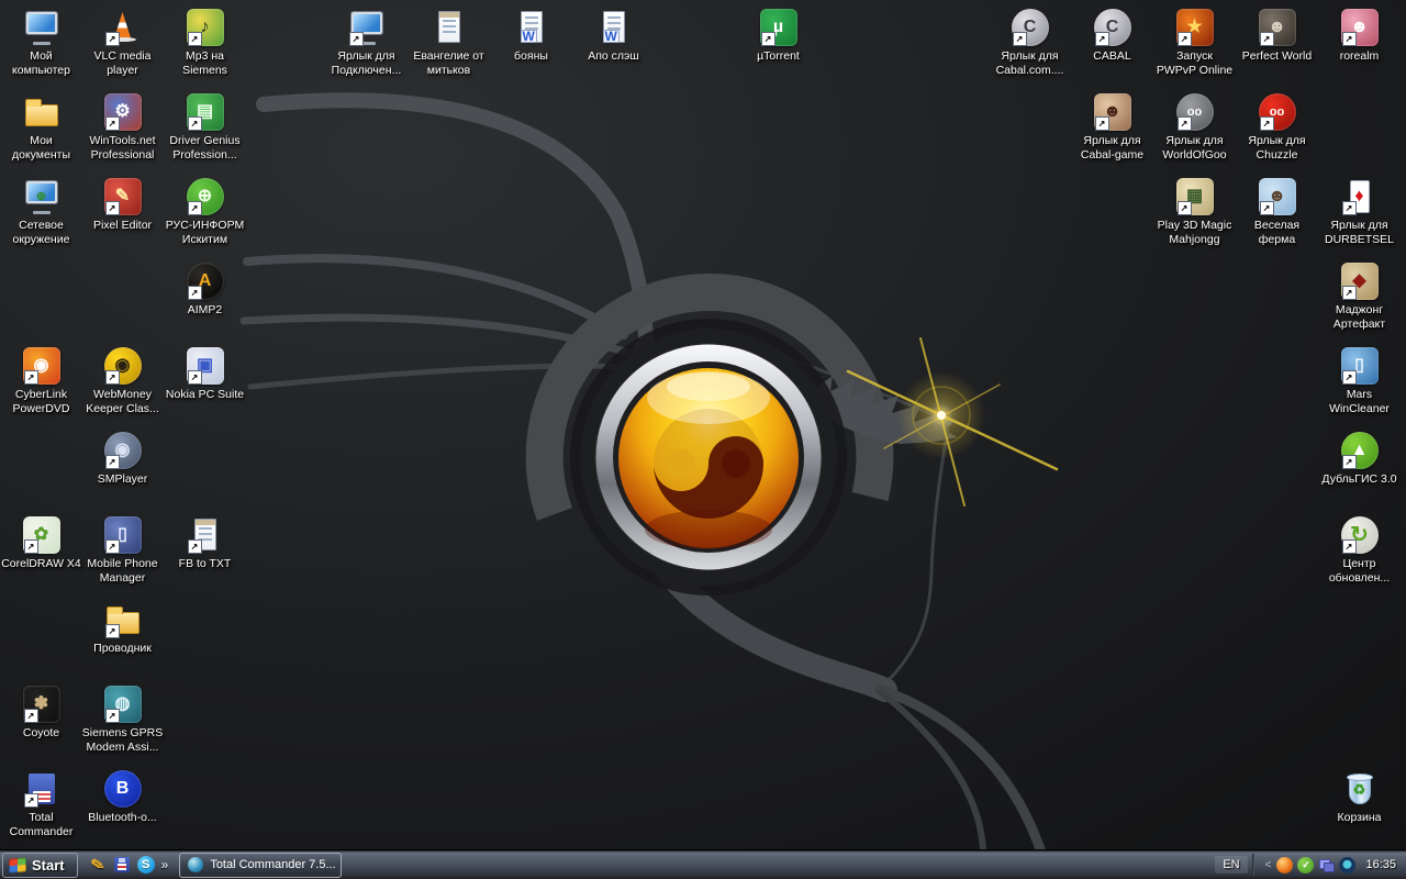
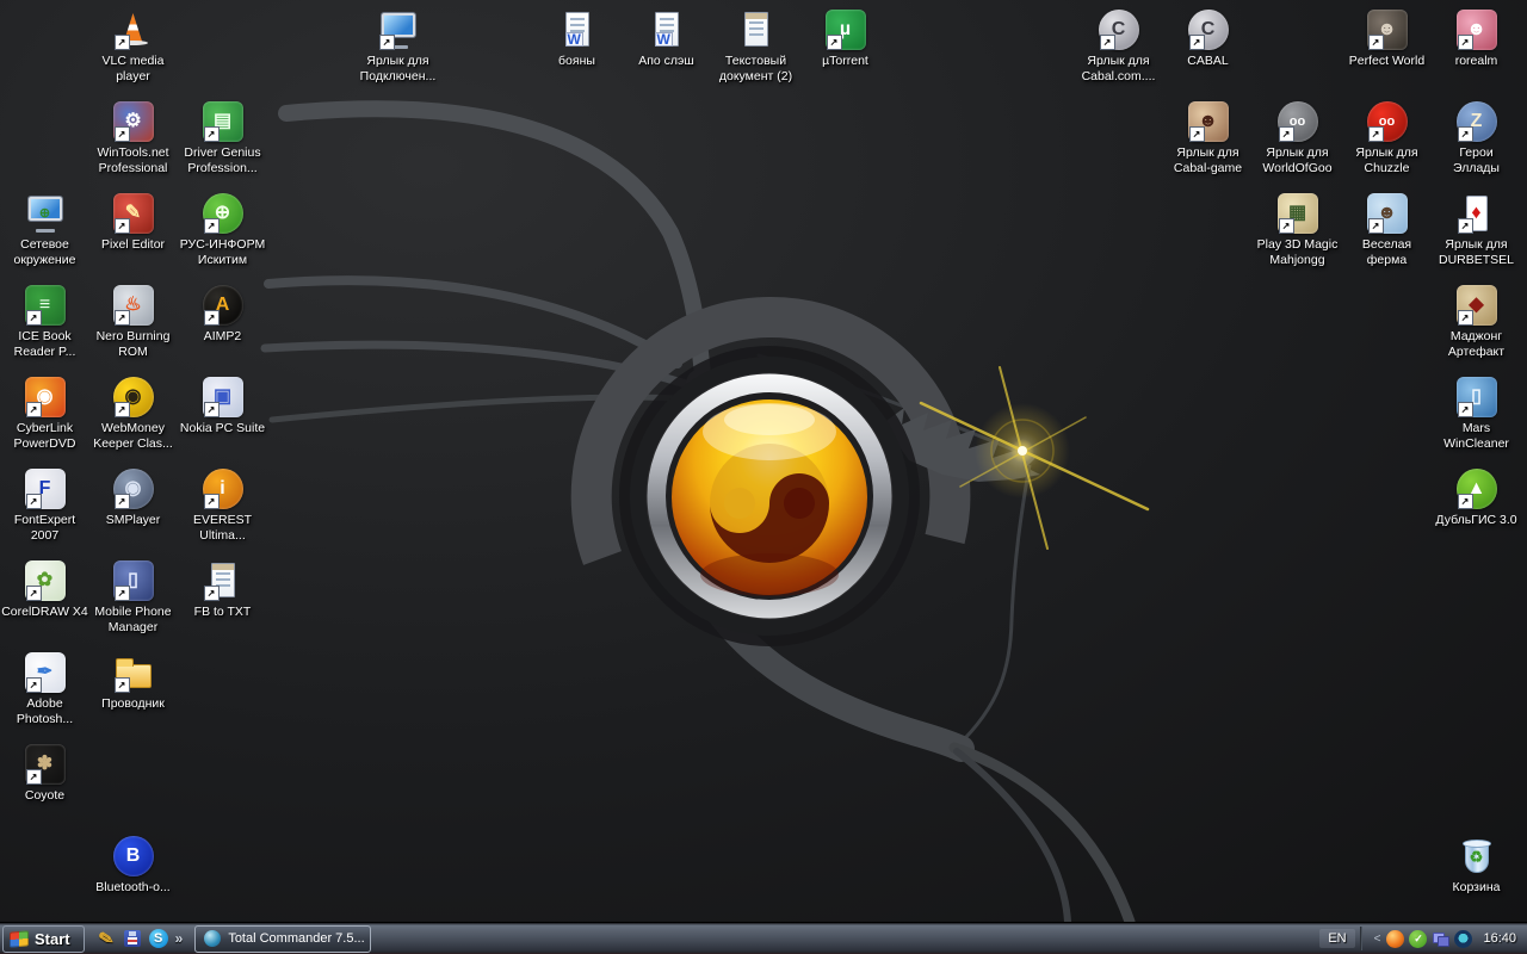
- Мой
- компьютер
- Мои
- документы
  ⊕
  Сетевое
  окружение
+ ≡
+ ICE Book
+ Reader P...
  ◉
  CyberLink
  PowerDVD
+ F
+ FontExpert
+ 2007
  ✿
  CorelDRAW X4
+ ✒
+ Adobe
+ Photosh...
  ✽
  Coyote
- Total
- Commander
  VLC media
  player
  ⚙
  WinTools.net
  Professional
  ✎
  Pixel Editor
+ ♨
+ Nero Burning
+ ROM
  ◉
  WebMoney
  Keeper Clas...
  ◉
  SMPlayer
  ▯
  Mobile Phone
  Manager
  Проводник
- ◍
- Siemens GPRS
- Modem Assi...
  B
  Bluetooth-о...
- ♪
- Mp3 на
- Siemens
  ▤
  Driver Genius
  Profession...
  ⊕
  РУС-ИНФОРМ
  Искитим
  A
  AIMP2
  ▣
  Nokia PC Suite
+ i
+ EVEREST
+ Ultima...
  FB to TXT
  Ярлык для
  Подключен...
- Евангелие от
- митьков
  W
  бояны
  W
  Апо слэш
+ Текстовый
+ документ (2)
  µ
  µTorrent
  C
  Ярлык для
  Cabal.com....
  C
  CABAL
- ★
- Запуск
- PWPvP Online
  ☻
  Perfect World
  ☻
  rorealm
  ☻
  Ярлык для
  Cabal-game
  oo
  Ярлык для
  WorldOfGoo
  oo
  Ярлык для
  Chuzzle
+ Ζ
+ Герои
+ Эллады
  ▦
  Play 3D Magic
  Mahjongg
  ☻
  Веселая
  ферма
  ♦
  Ярлык для
  DURBETSEL
  ◆
  Маджонг
  Артефакт
  ▯
  Mars
  WinCleaner
  ▲
  ДубльГИС 3.0
- ↻
- Центр
- обновлен...
  ♻
  Корзина
  Start
  S
  »
  Total Commander 7.5...
  EN
  <
  ✓
- 16:35
+ 16:40
